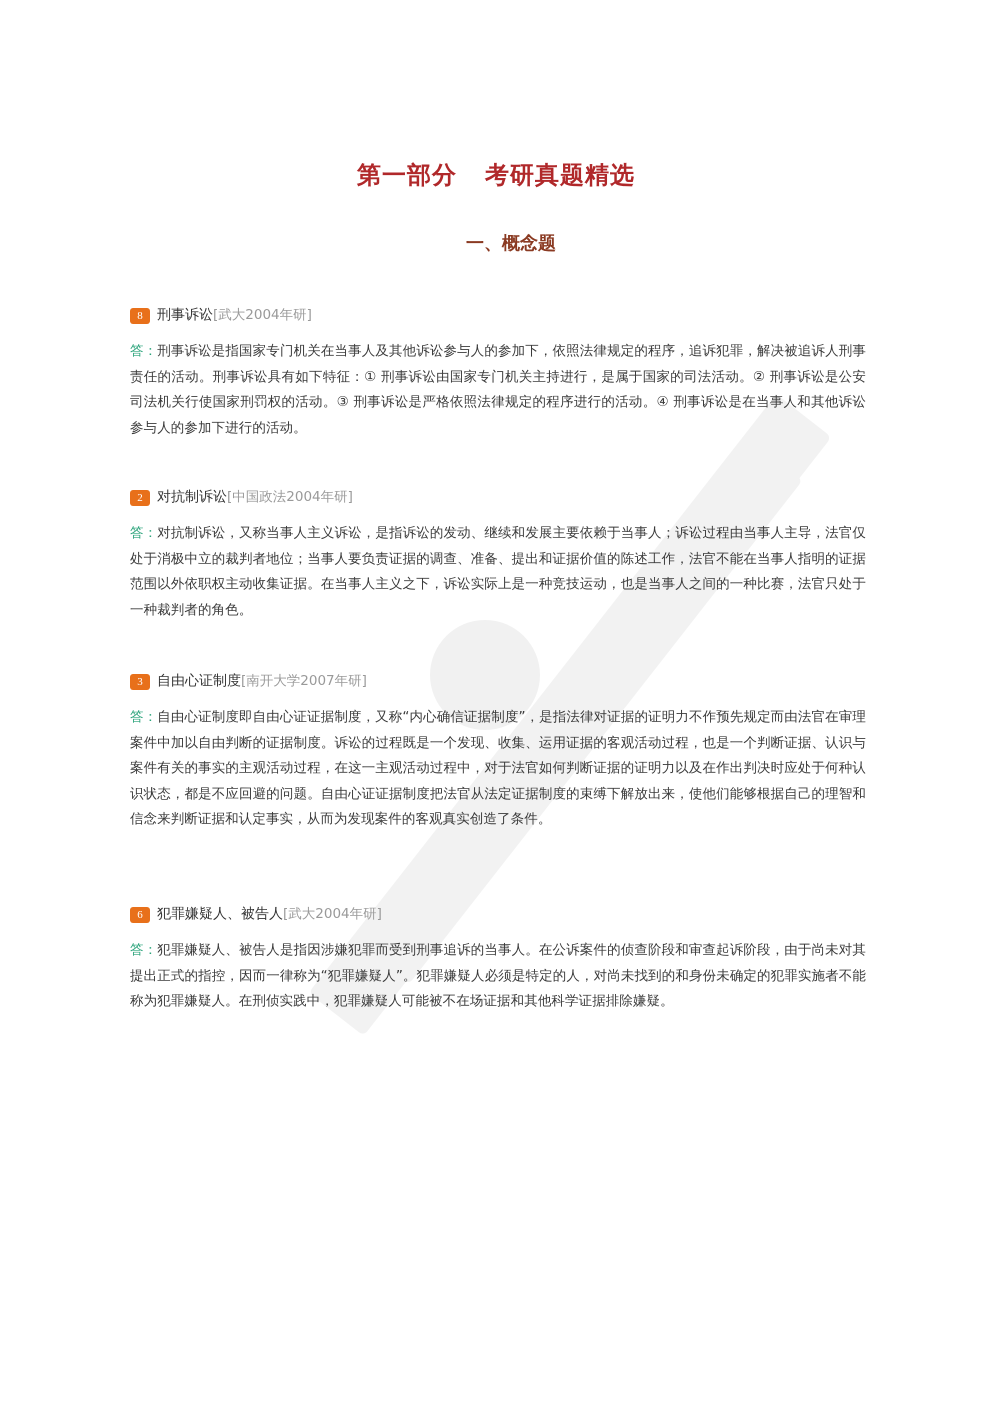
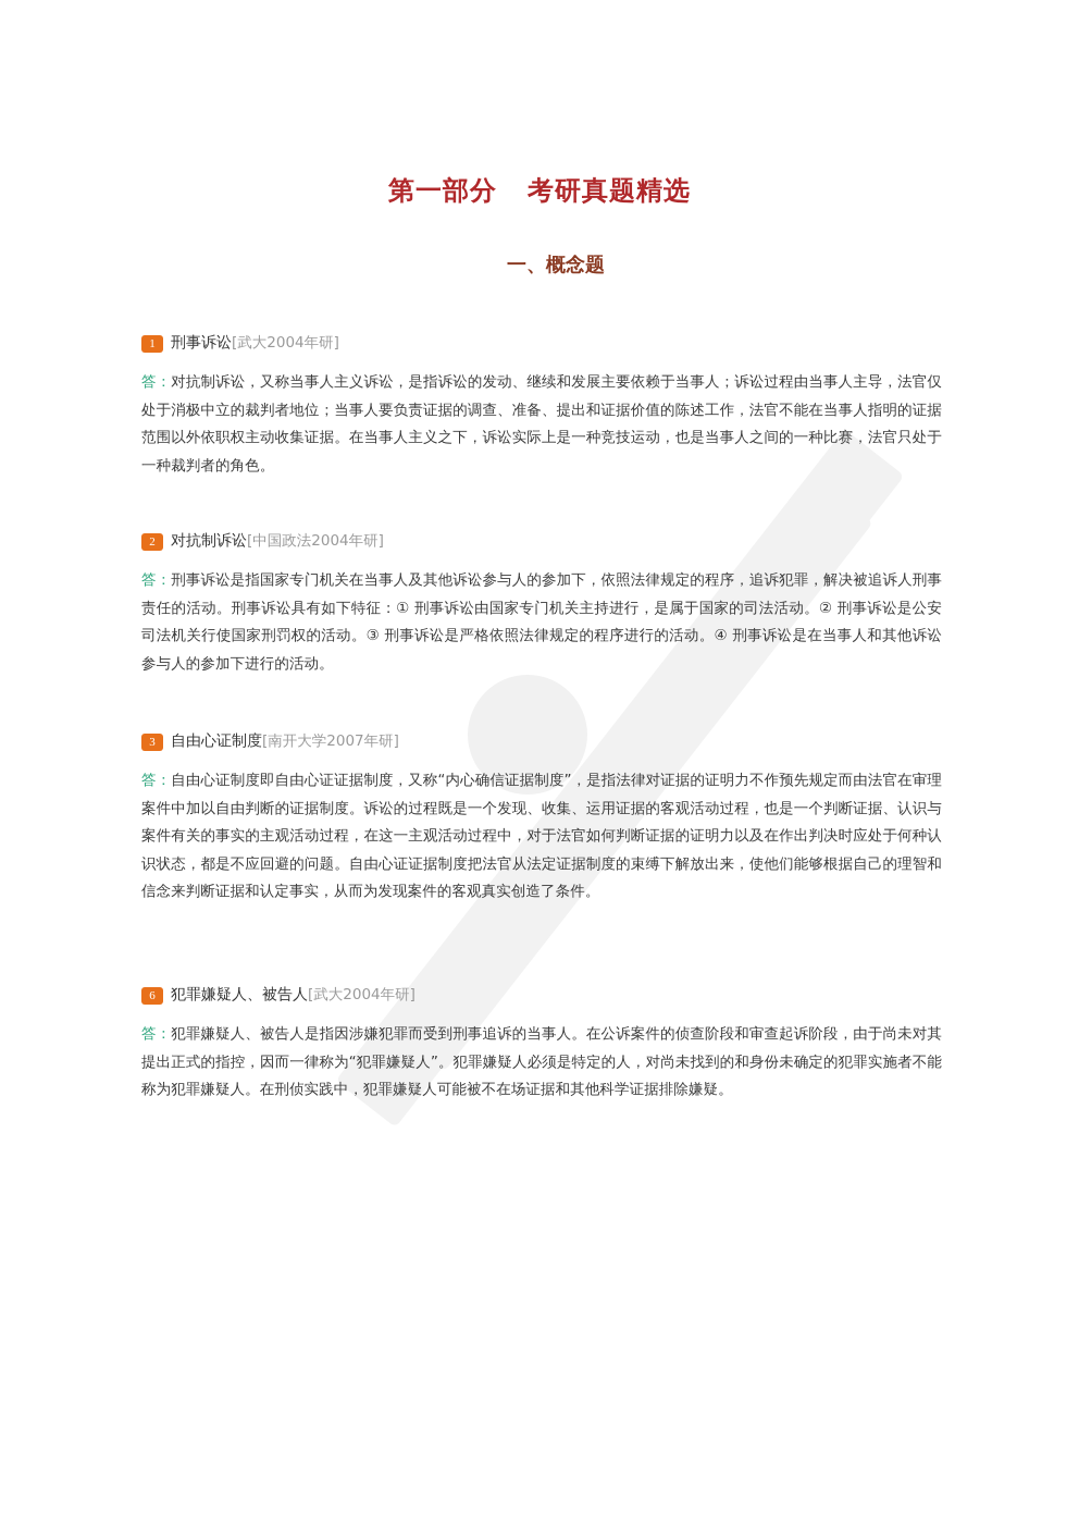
  第一部分 考研真题精选
  一、概念题
- 8
+ 1
  刑事诉讼
  [武大2004年研]
- 答：刑事诉讼是指国家专门机关在当事人及其他诉讼参与人的参加下，依照法律规定的程序，追诉犯罪，解决被追诉人刑事责任的活动。刑事诉讼具有如下特征：① 刑事诉讼由国家专门机关主持进行，是属于国家的司法活动。② 刑事诉讼是公安司法机关行使国家刑罚权的活动。③ 刑事诉讼是严格依照法律规定的程序进行的活动。④ 刑事诉讼是在当事人和其他诉讼参与人的参加下进行的活动。
+ 答：对抗制诉讼，又称当事人主义诉讼，是指诉讼的发动、继续和发展主要依赖于当事人；诉讼过程由当事人主导，法官仅处于消极中立的裁判者地位；当事人要负责证据的调查、准备、提出和证据价值的陈述工作，法官不能在当事人指明的证据范围以外依职权主动收集证据。在当事人主义之下，诉讼实际上是一种竞技运动，也是当事人之间的一种比赛，法官只处于一种裁判者的角色。
  2
  对抗制诉讼
  [中国政法2004年研]
- 答：对抗制诉讼，又称当事人主义诉讼，是指诉讼的发动、继续和发展主要依赖于当事人；诉讼过程由当事人主导，法官仅处于消极中立的裁判者地位；当事人要负责证据的调查、准备、提出和证据价值的陈述工作，法官不能在当事人指明的证据范围以外依职权主动收集证据。在当事人主义之下，诉讼实际上是一种竞技运动，也是当事人之间的一种比赛，法官只处于一种裁判者的角色。
+ 答：刑事诉讼是指国家专门机关在当事人及其他诉讼参与人的参加下，依照法律规定的程序，追诉犯罪，解决被追诉人刑事责任的活动。刑事诉讼具有如下特征：① 刑事诉讼由国家专门机关主持进行，是属于国家的司法活动。② 刑事诉讼是公安司法机关行使国家刑罚权的活动。③ 刑事诉讼是严格依照法律规定的程序进行的活动。④ 刑事诉讼是在当事人和其他诉讼参与人的参加下进行的活动。
  3
  自由心证制度
  [南开大学2007年研]
  答：自由心证制度即自由心证证据制度，又称“内心确信证据制度”，是指法律对证据的证明力不作预先规定而由法官在审理案件中加以自由判断的证据制度。诉讼的过程既是一个发现、收集、运用证据的客观活动过程，也是一个判断证据、认识与案件有关的事实的主观活动过程，在这一主观活动过程中，对于法官如何判断证据的证明力以及在作出判决时应处于何种认识状态，都是不应回避的问题。自由心证证据制度把法官从法定证据制度的束缚下解放出来，使他们能够根据自己的理智和信念来判断证据和认定事实，从而为发现案件的客观真实创造了条件。
  6
  犯罪嫌疑人、被告人
  [武大2004年研]
  答：犯罪嫌疑人、被告人是指因涉嫌犯罪而受到刑事追诉的当事人。在公诉案件的侦查阶段和审查起诉阶段，由于尚未对其提出正式的指控，因而一律称为“犯罪嫌疑人”。犯罪嫌疑人必须是特定的人，对尚未找到的和身份未确定的犯罪实施者不能称为犯罪嫌疑人。在刑侦实践中，犯罪嫌疑人可能被不在场证据和其他科学证据排除嫌疑。
